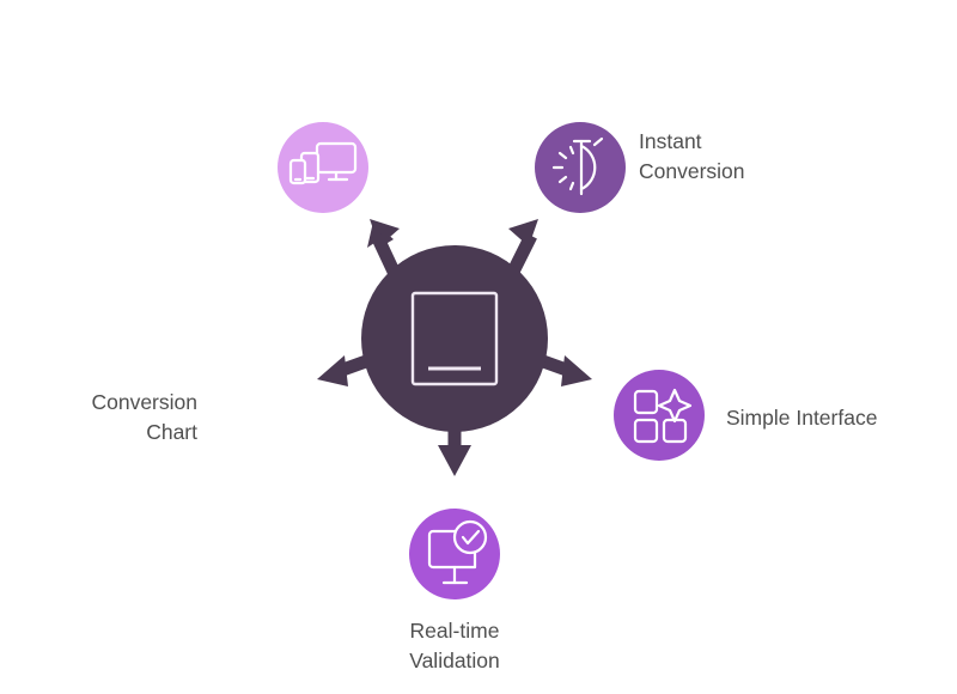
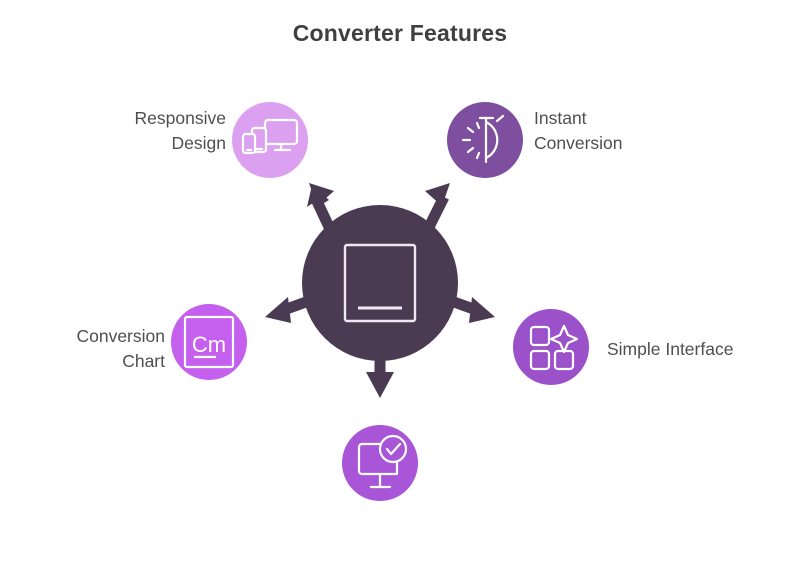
+ Converter Features
+ Cm
+ Responsive
+ Design
  Instant
  Conversion
  Conversion
  Chart
  Simple Interface
- Real-time
- Validation
